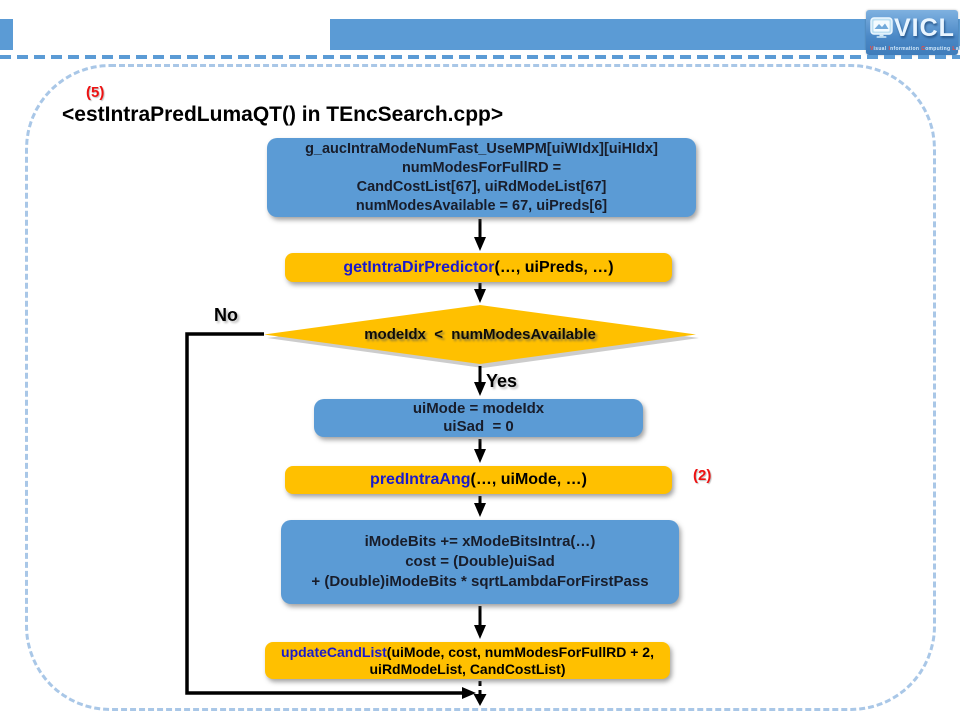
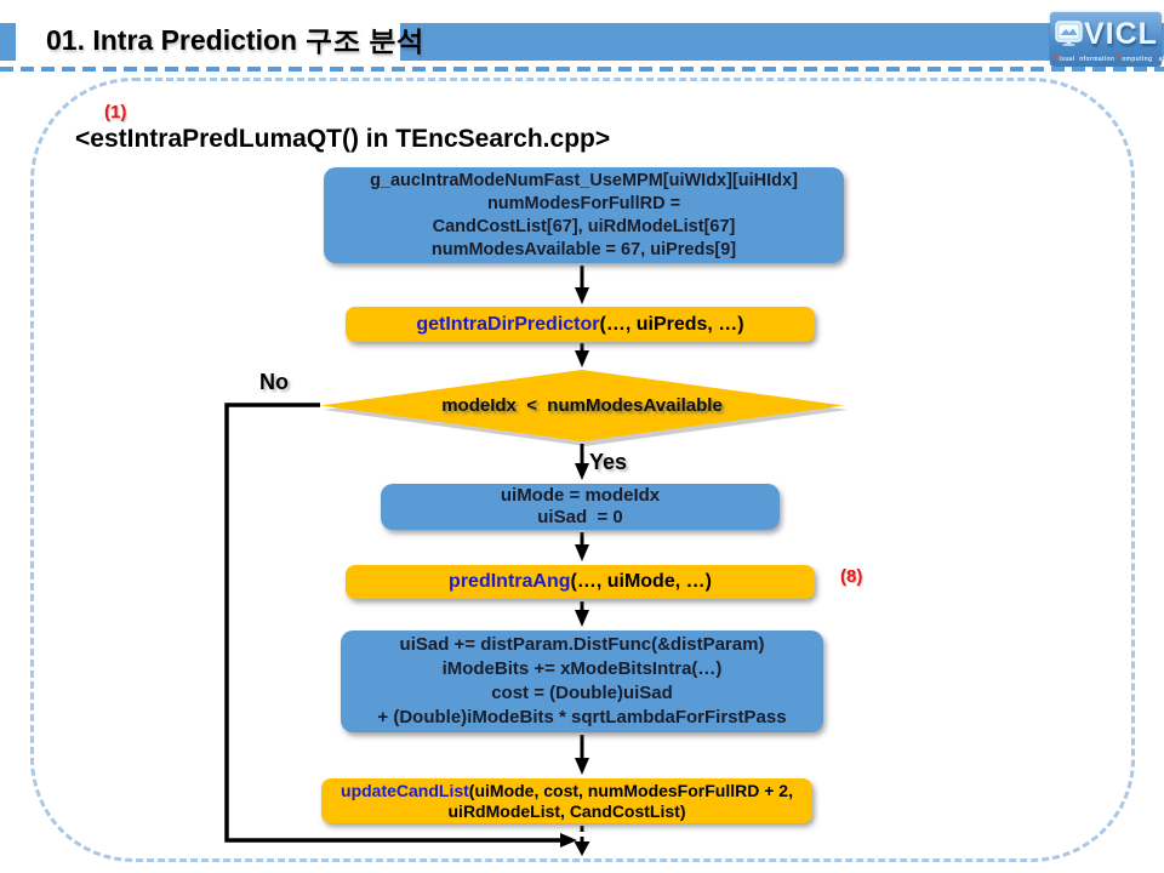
+ 01. Intra Prediction 구조 분석
  VICL
- (5)
+ (1)
- (2)
+ (8)
  <estIntraPredLumaQT() in TEncSearch.cpp>
  g_aucIntraModeNumFast_UseMPM[uiWIdx][uiHIdx]
  numModesForFullRD =
  CandCostList[67], uiRdModeList[67]
- numModesAvailable = 67, uiPreds[6]
+ numModesAvailable = 67, uiPreds[9]
  getIntraDirPredictor
  (…, uiPreds, …)
  modeIdx < numModesAvailable
  No
  Yes
  uiMode = modeIdx
  uiSad = 0
  predIntraAng
  (…, uiMode, …)
+ uiSad += distParam.DistFunc(&distParam)
  iModeBits += xModeBitsIntra(…)
  cost = (Double)uiSad
  + (Double)iModeBits * sqrtLambdaForFirstPass
  updateCandList(uiMode, cost, numModesForFullRD + 2,
  uiRdModeList, CandCostList)
